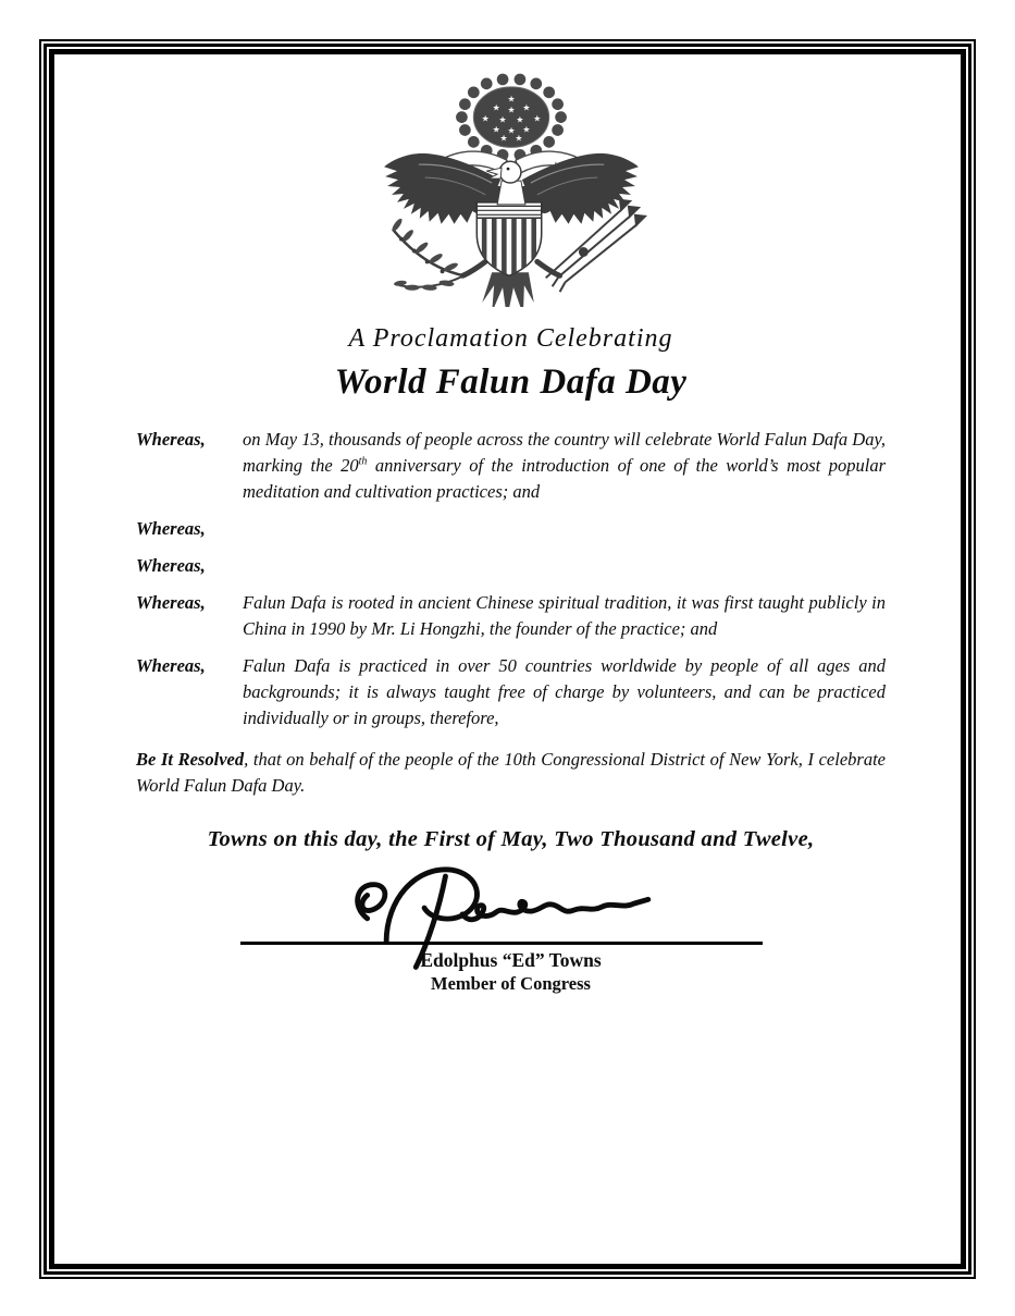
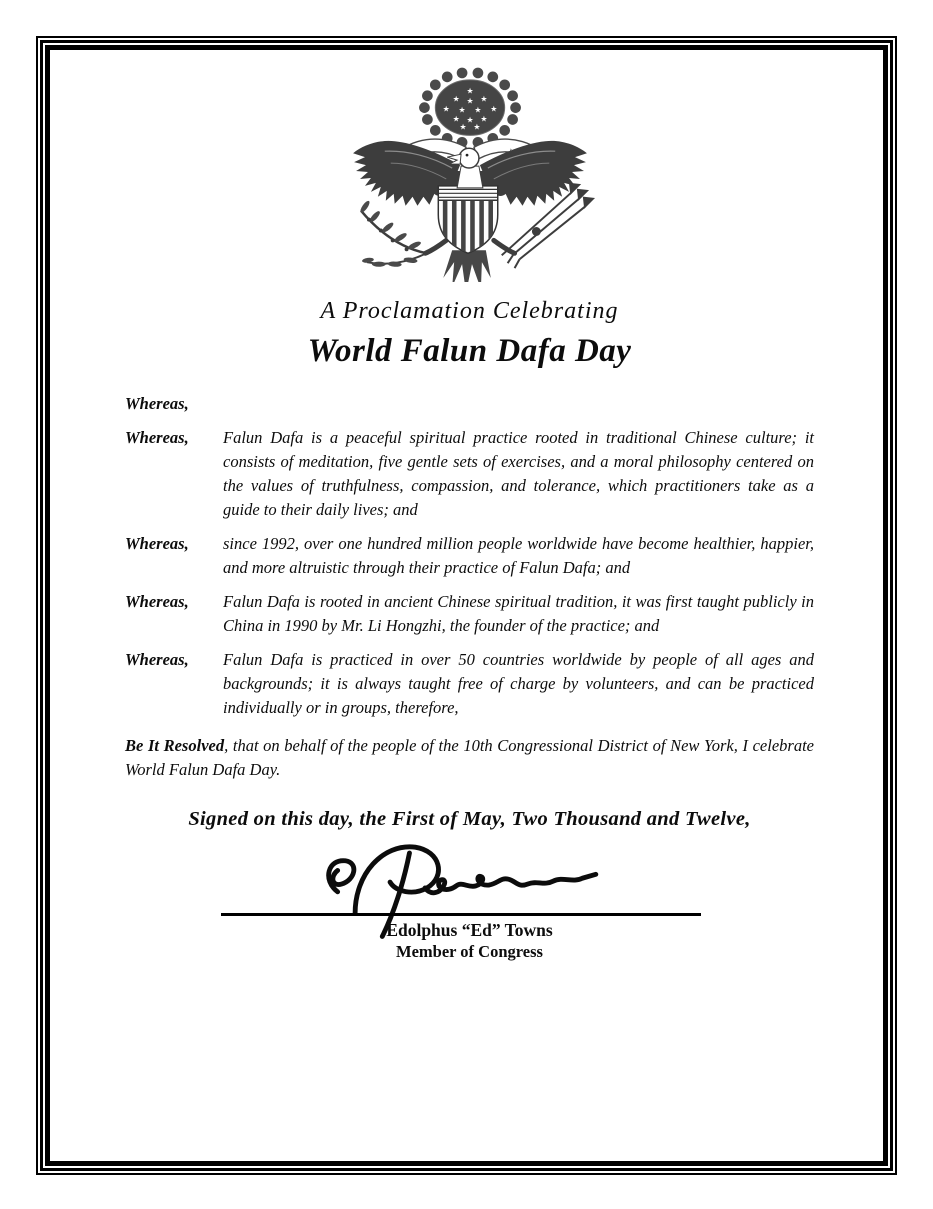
  ★
  ★
  ★
  ★
  ★
  ★
  ★
  ★
  ★
  ★
  ★
  ★
  ★
  A Proclamation Celebrating
  World Falun Dafa Day
  Whereas,
- on May 13, thousands of people across the country will celebrate World Falun Dafa Day, marking the 20th anniversary of the introduction of one of the world’s most popular meditation and cultivation practices; and
  Whereas,
+ Falun Dafa is a peaceful spiritual practice rooted in traditional Chinese culture; it consists of meditation, five gentle sets of exercises, and a moral philosophy centered on the values of truthfulness, compassion, and tolerance, which practitioners take as a guide to their daily lives; and
  Whereas,
+ since 1992, over one hundred million people worldwide have become healthier, happier, and more altruistic through their practice of Falun Dafa; and
  Whereas,
  Falun Dafa is rooted in ancient Chinese spiritual tradition, it was first taught publicly in China in 1990 by Mr. Li Hongzhi, the founder of the practice; and
  Whereas,
  Falun Dafa is practiced in over 50 countries worldwide by people of all ages and backgrounds; it is always taught free of charge by volunteers, and can be practiced individually or in groups, therefore,
  Be It Resolved, that on behalf of the people of the 10th Congressional District of New York, I celebrate World Falun Dafa Day.
- Towns on this day, the First of May, Two Thousand and Twelve,
+ Signed on this day, the First of May, Two Thousand and Twelve,
  Edolphus “Ed” Towns
  Member of Congress
